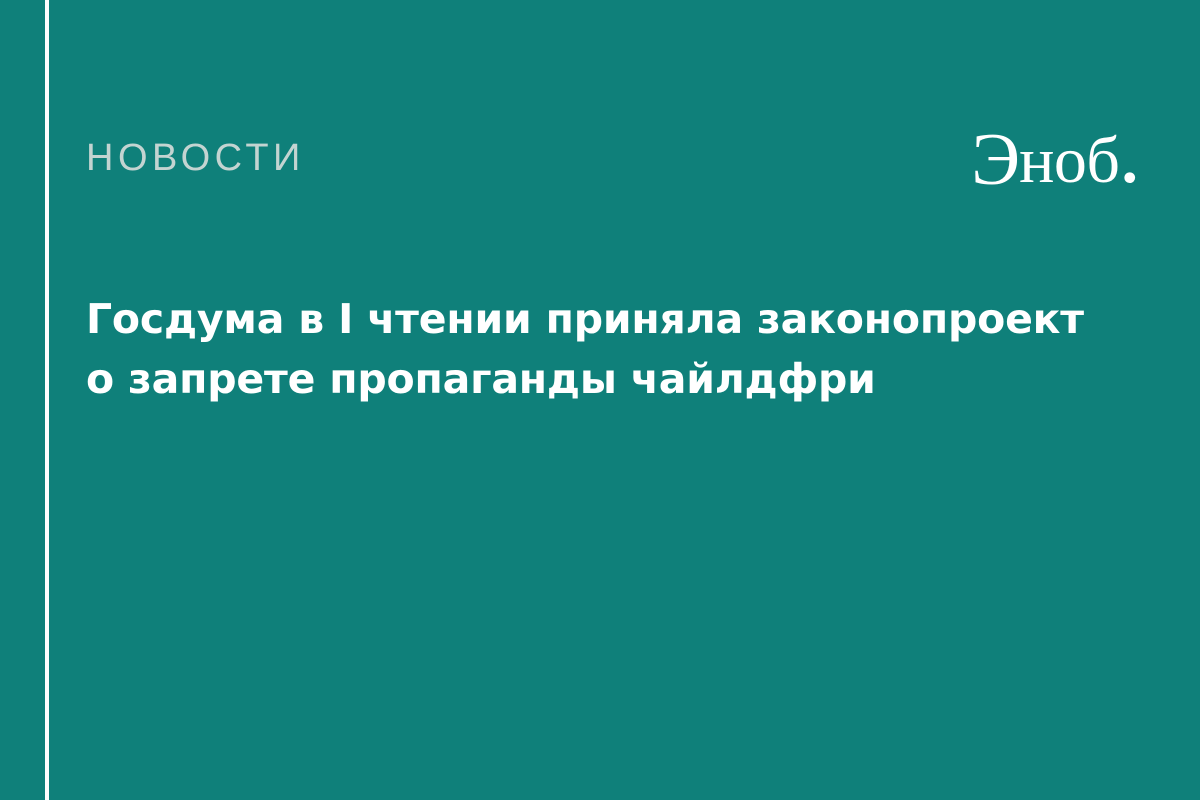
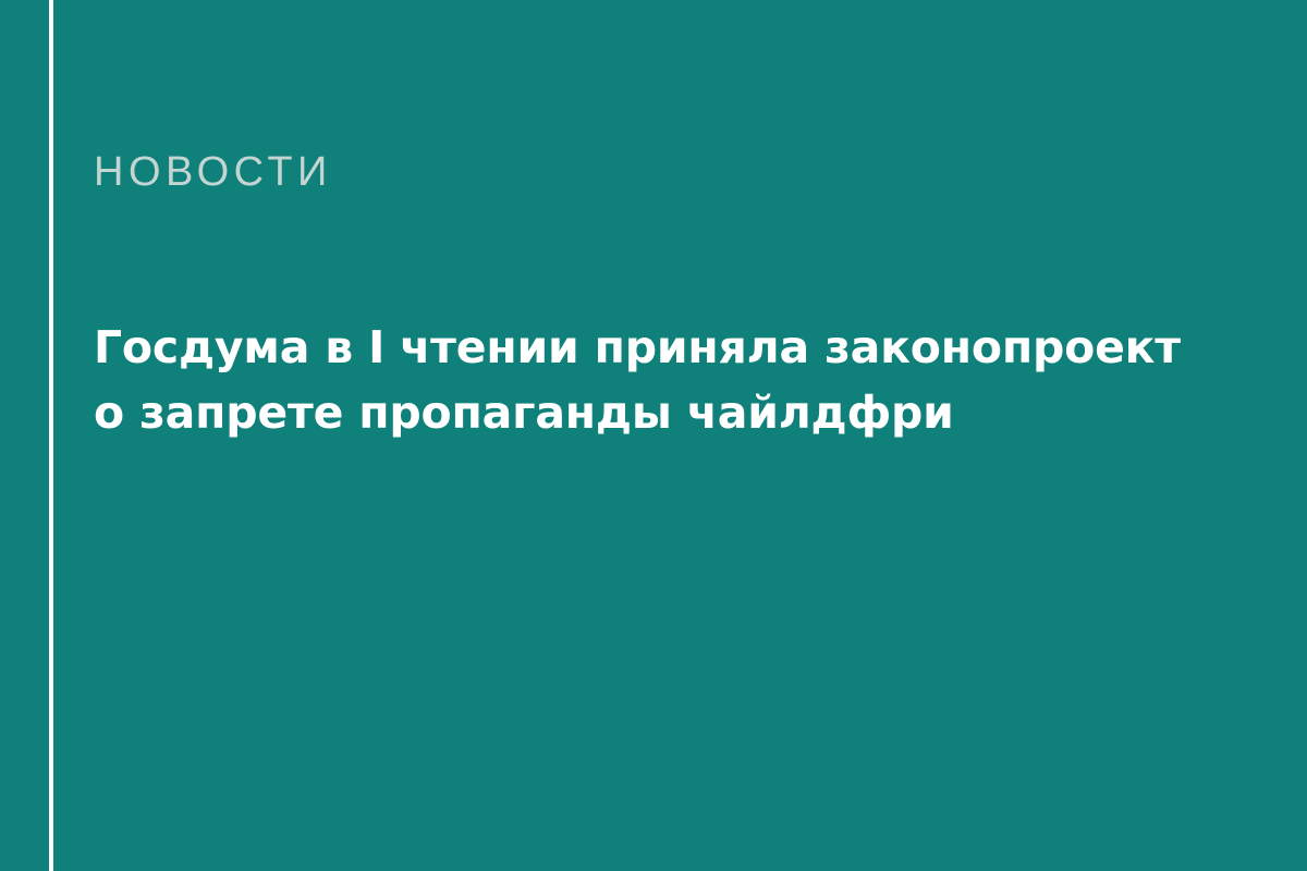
  НОВОСТИ
- Э
- ноб
- .
  Госдума в I чтении приняла законопроект
  о запрете пропаганды чайлдфри
